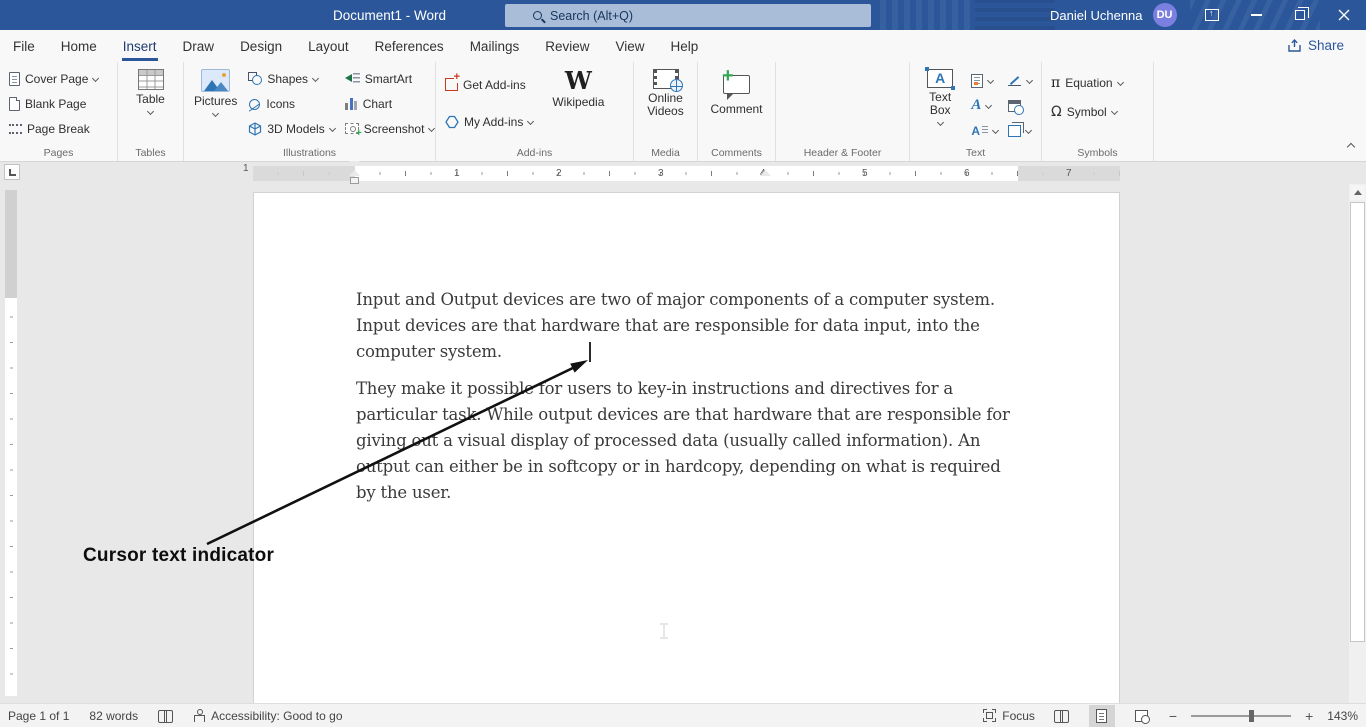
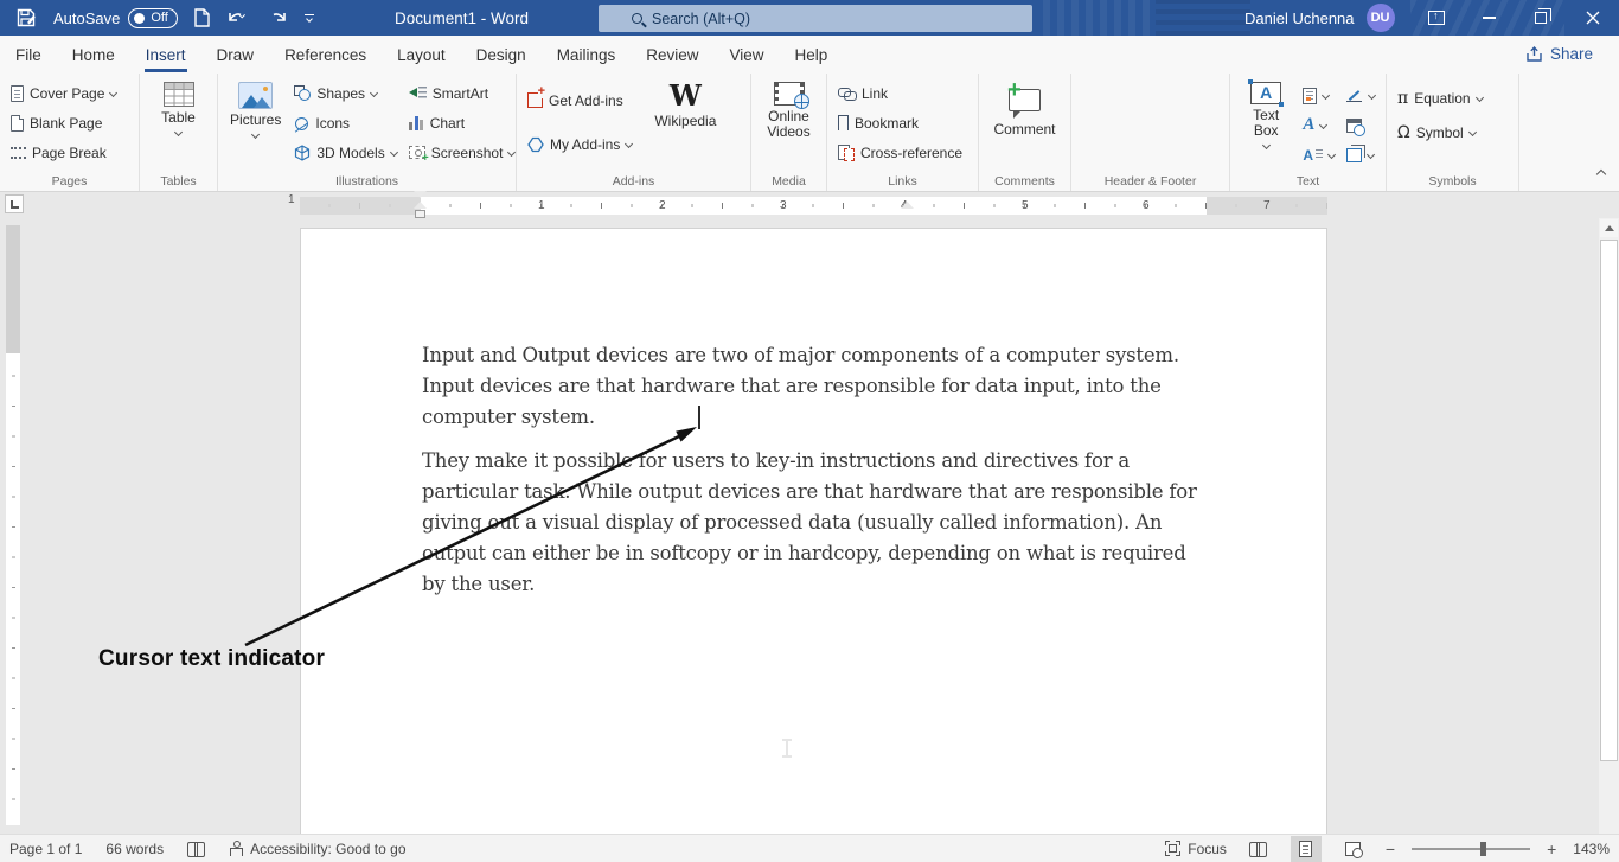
+ AutoSave
+ Off
  Document1 - Word
  Search (Alt+Q)
  Daniel Uchenna
  DU
  File
  Home
  Insert
  Draw
- Design
+ References
  Layout
- References
+ Design
  Mailings
  Review
  View
  Help
  Share
  Cover Page
  Blank Page
  Page Break
  Pages
  Table
  Tables
  Pictures
  Shapes
  Icons
  3D Models
  SmartArt
  Chart
  Screenshot
  Illustrations
  Get Add-ins
  My Add-ins
  W
  Wikipedia
  Add-ins
  Online Videos
  Media
+ Link
+ Bookmark
+ Cross-reference
+ Links
  +
  Comment
  Comments
  Header & Footer
  A
  Text Box
  A
  A
  Text
  π
  Equation
  Ω
  Symbol
  Symbols
  1
  1
  2
  3
  5
  6
  7
  Input and Output devices are two of major components of a computer system. Input devices are that hardware that are responsible for data input, into the computer system.
  They make it possibl for users to key-in instructions and directives for a particular task While output devices are that hardware that are responsible for giving out a visual display of processed data (usually called information). An otput can either be in softcopy or in hardcopy, depending on what is required by the user.
  Cursor text indicator
  Page 1 of 1
- 82 words
+ 66 words
  Accessibility: Good to go
  Focus
  −
  +
  143%
